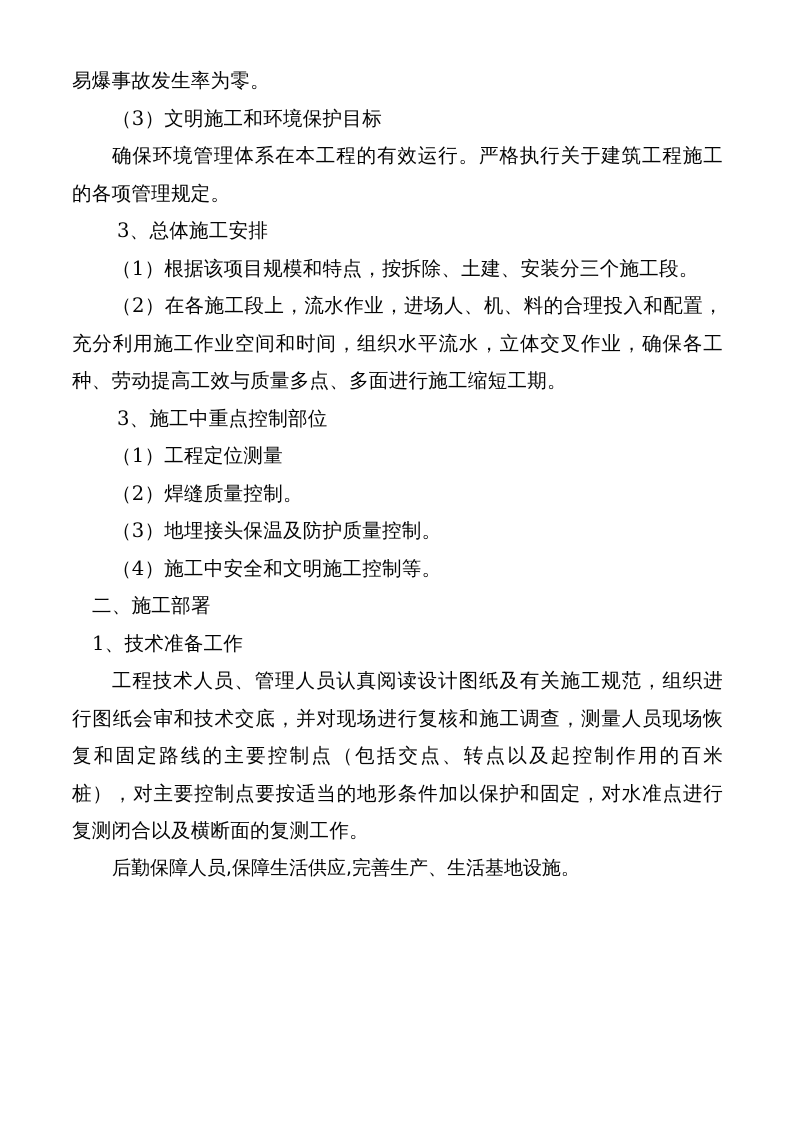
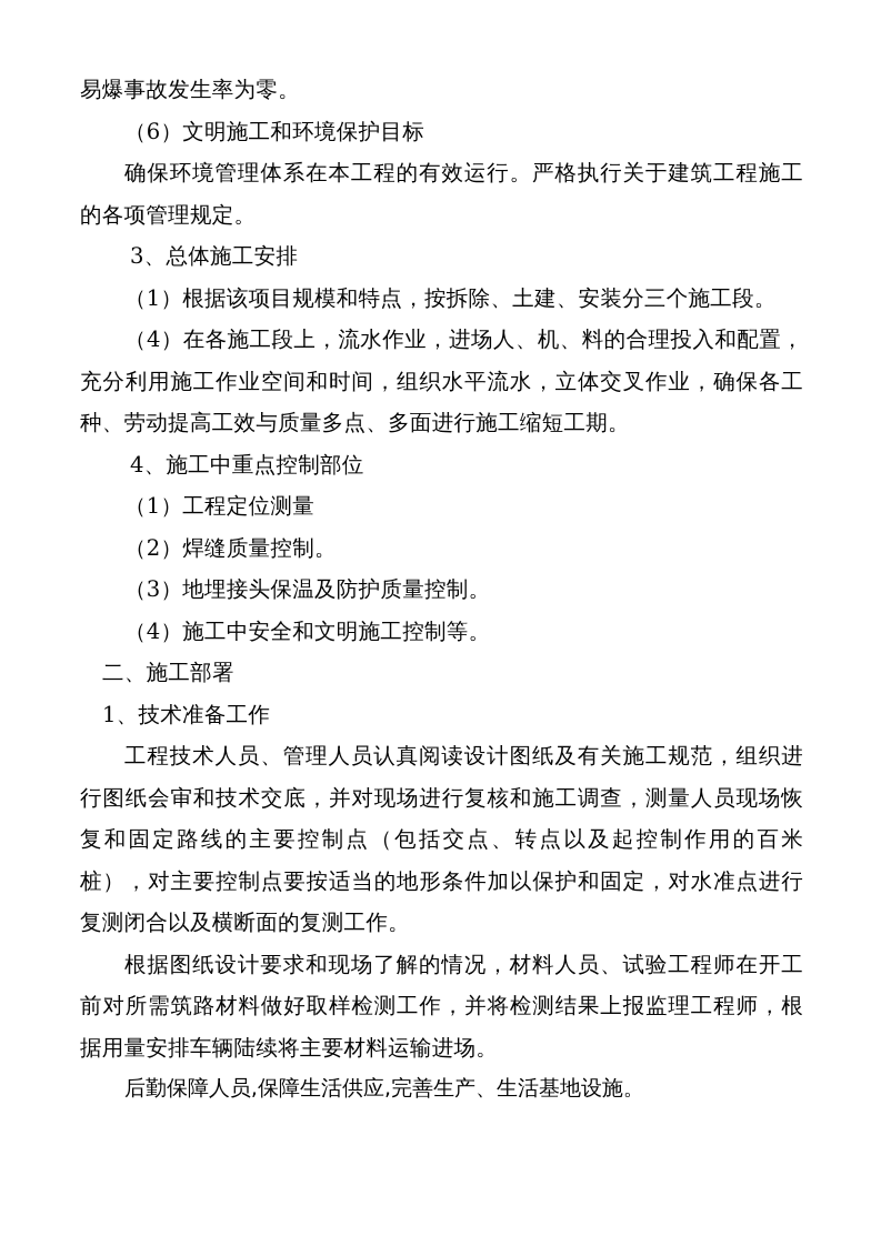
  易爆事故发生率为零。
- （3）文明施工和环境保护目标
+ （6）文明施工和环境保护目标
  确保环境管理体系在本工程的有效运行。严格执行关于建筑工程施工的各项管理规定。
  3、总体施工安排
  （1）根据该项目规模和特点，按拆除、土建、安装分三个施工段。
- （2）在各施工段上，流水作业，进场人、机、料的合理投入和配置，充分利用施工作业空间和时间，组织水平流水，立体交叉作业，确保各工种、劳动提高工效与质量多点、多面进行施工缩短工期。
+ （4）在各施工段上，流水作业，进场人、机、料的合理投入和配置，充分利用施工作业空间和时间，组织水平流水，立体交叉作业，确保各工种、劳动提高工效与质量多点、多面进行施工缩短工期。
- 3、施工中重点控制部位
+ 4、施工中重点控制部位
  （1）工程定位测量
  （2）焊缝质量控制。
  （3）地埋接头保温及防护质量控制。
  （4）施工中安全和文明施工控制等。
  二、施工部署
  1、技术准备工作
  工程技术人员、管理人员认真阅读设计图纸及有关施工规范，组织进行图纸会审和技术交底，并对现场进行复核和施工调查，测量人员现场恢复和固定路线的主要控制点（包括交点、转点以及起控制作用的百米桩），对主要控制点要按适当的地形条件加以保护和固定，对水准点进行复测闭合以及横断面的复测工作。
+ 根据图纸设计要求和现场了解的情况，材料人员、试验工程师在开工前对所需筑路材料做好取样检测工作，并将检测结果上报监理工程师，根据用量安排车辆陆续将主要材料运输进场。
  后勤保障人员,保障生活供应,完善生产、生活基地设施。
